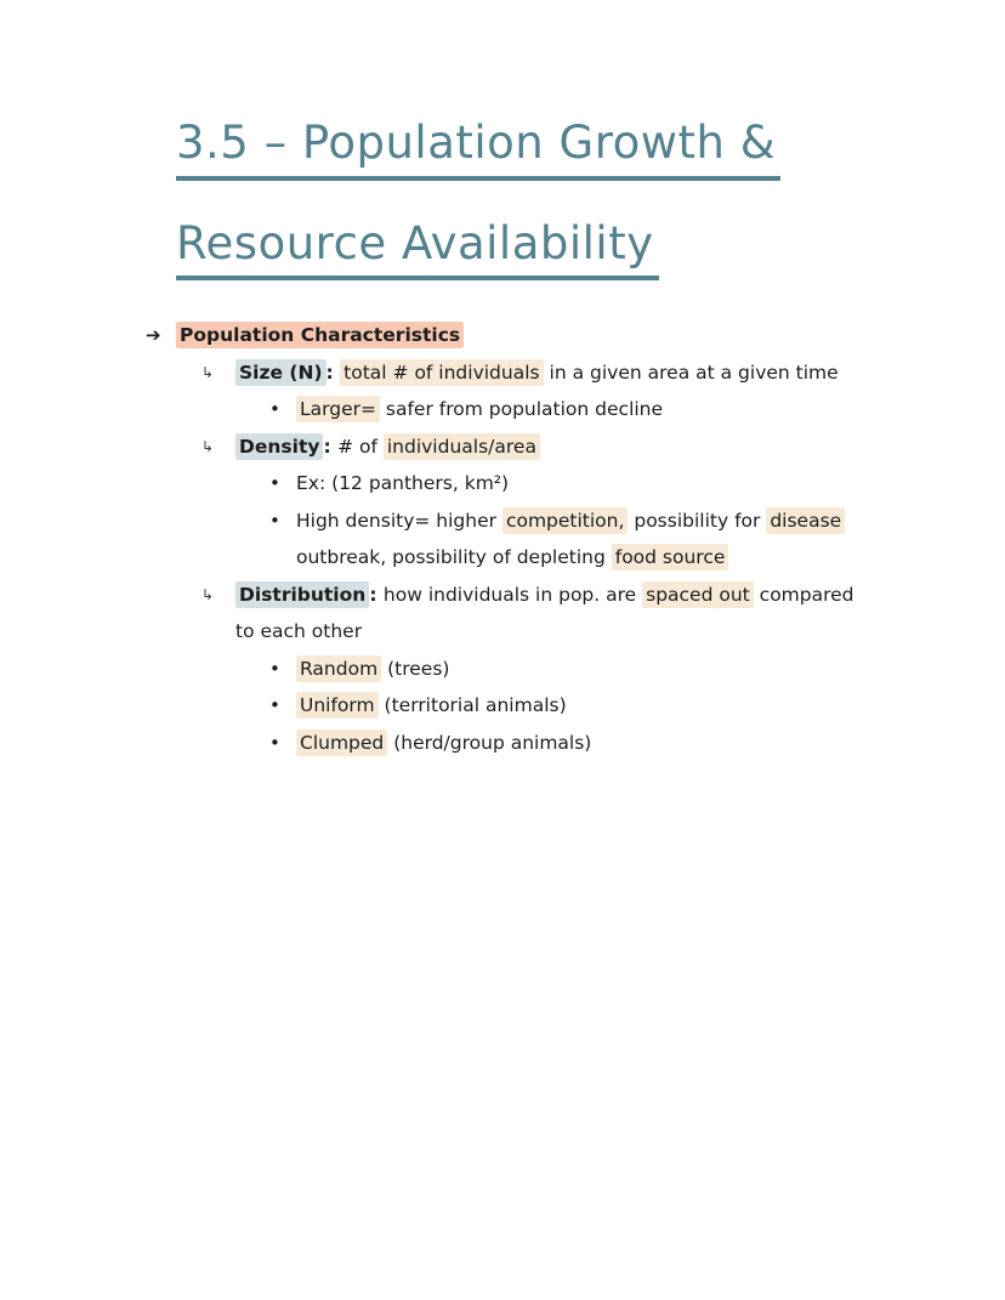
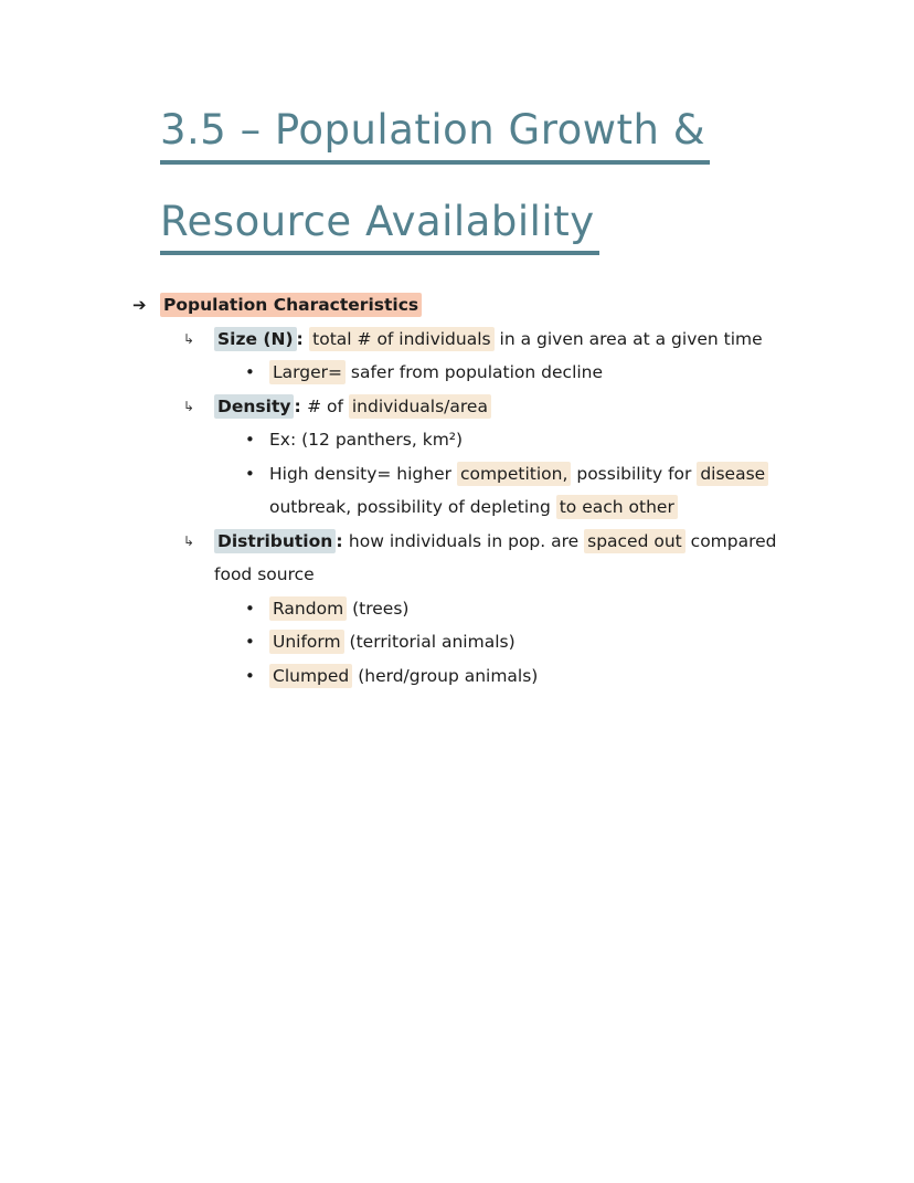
  3.5 – Population Growth &
  Resource Availability
  ➔
  Population Characteristics
  ↳
  Size (N) : total # of individuals in a given area at a given time
  •
  Larger= safer from population decline
  ↳
  Density : # of individuals/area
  •
  Ex: (12 panthers, km²)
  •
  High density= higher competition, possibility for disease
- outbreak, possibility of depleting food source
+ outbreak, possibility of depleting to each other
  ↳
  Distribution : how individuals in pop. are spaced out compared
- to each other
+ food source
  •
  Random (trees)
  •
  Uniform (territorial animals)
  •
  Clumped (herd/group animals)
